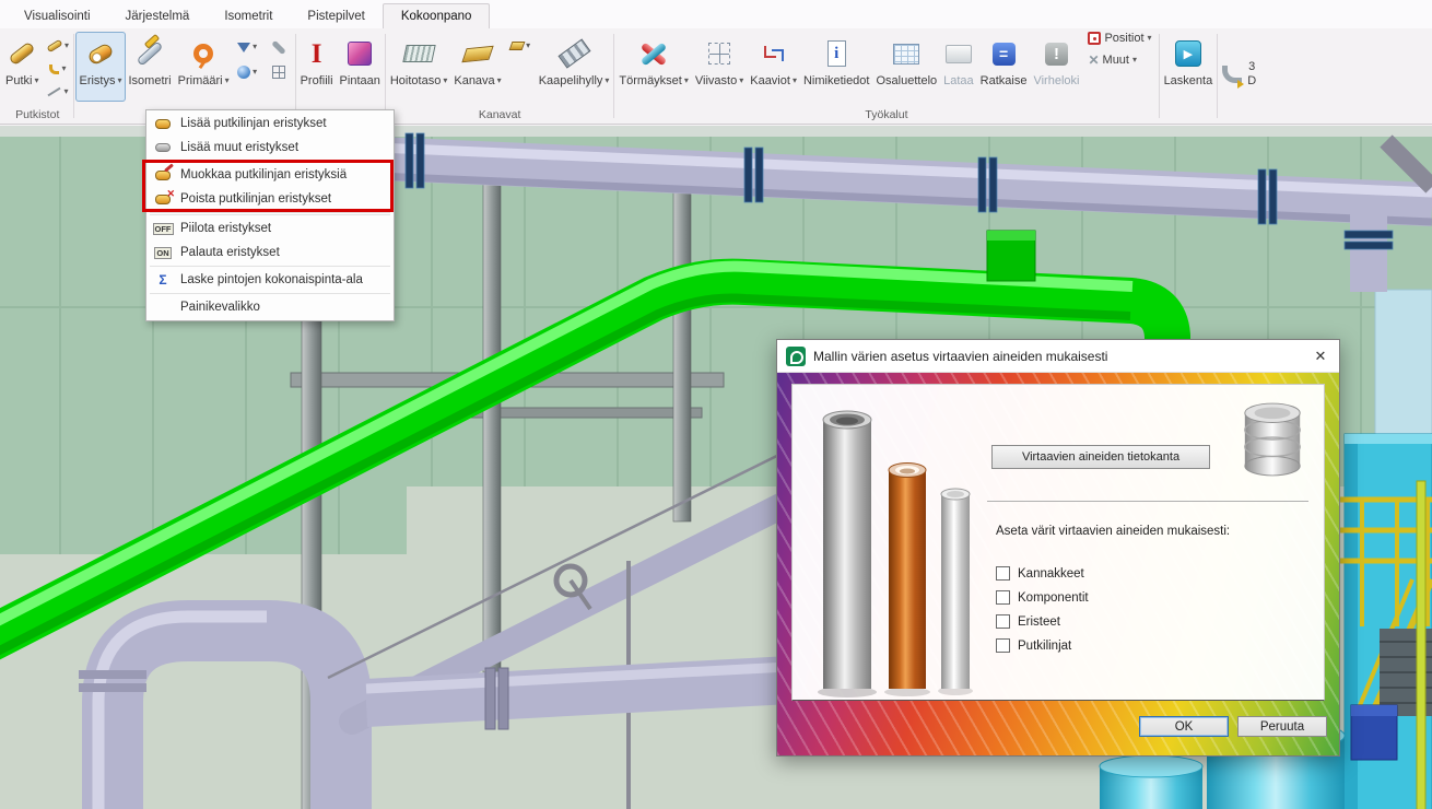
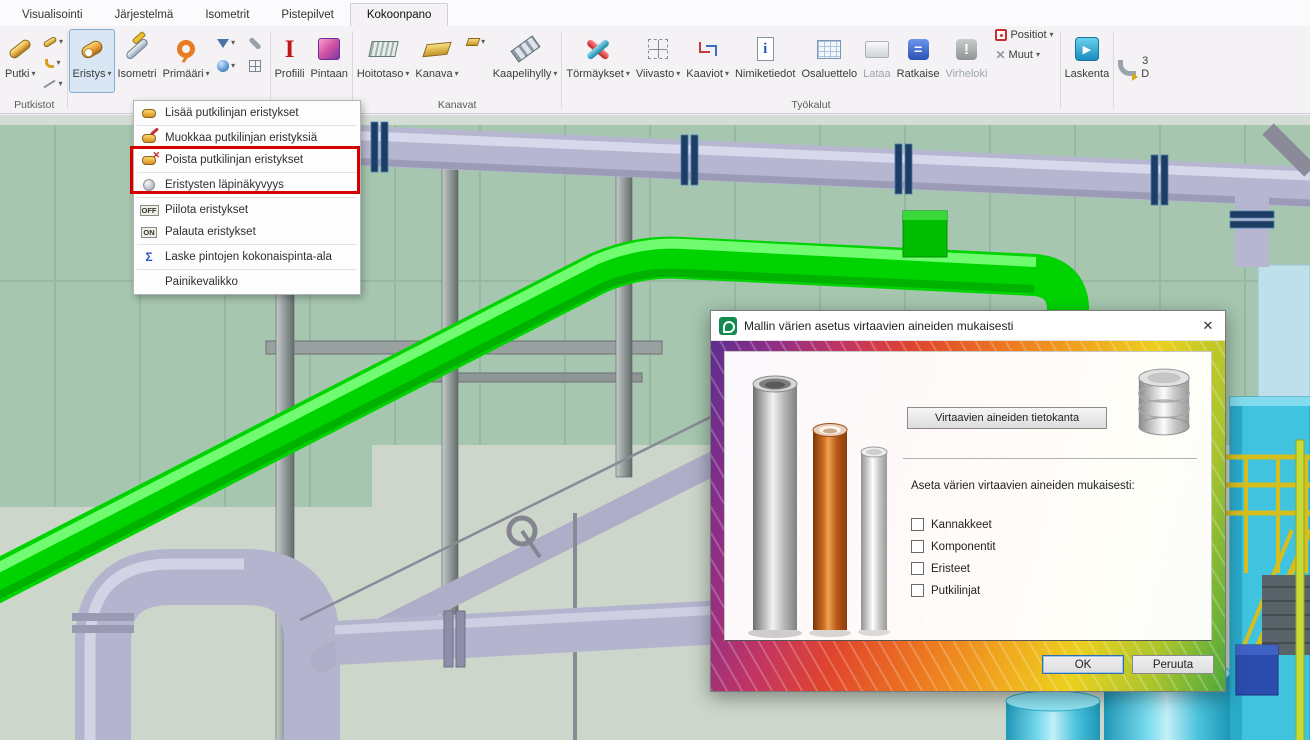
  Visualisointi
  Järjestelmä
  Isometrit
  Pistepilvet
  Kokoonpano
  Putki
  ▾
  ▾
  ▾
  ▾
  Putkistot
  Eristys
  ▾
  Isometri
  Primääri
  ▾
  ▾
  ▾
  I
  Profiili
  Pintaan
  Hoitotaso
  ▾
  Kanava
  ▾
  ▾
  Kaapelihylly
  ▾
  Kanavat
  Törmäykset
  ▾
  Viivasto
  ▾
  Kaaviot
  ▾
  i
  Nimiketiedot
  Osaluettelo
  Lataa
  =
  Ratkaise
  !
  Virheloki
  Positiot
  ▾
  ✕
  Muut
  ▾
  Työkalut
  ▶
  Laskenta
  3
  D
  Lisää putkilinjan eristykset
- Lisää muut eristykset
  Muokkaa putkilinjan eristyksiä
  ✕
  Poista putkilinjan eristykset
+ Eristysten läpinäkyvyys
  OFF
  Piilota eristykset
  ON
  Palauta eristykset
  Σ
  Laske pintojen kokonaispinta-ala
  Painikevalikko
  Mallin värien asetus virtaavien aineiden mukaisesti
  ✕
  Virtaavien aineiden tietokanta
- Aseta värit virtaavien aineiden mukaisesti:
+ Aseta värien virtaavien aineiden mukaisesti:
  Kannakkeet
  Komponentit
  Eristeet
  Putkilinjat
  OK
  Peruuta
